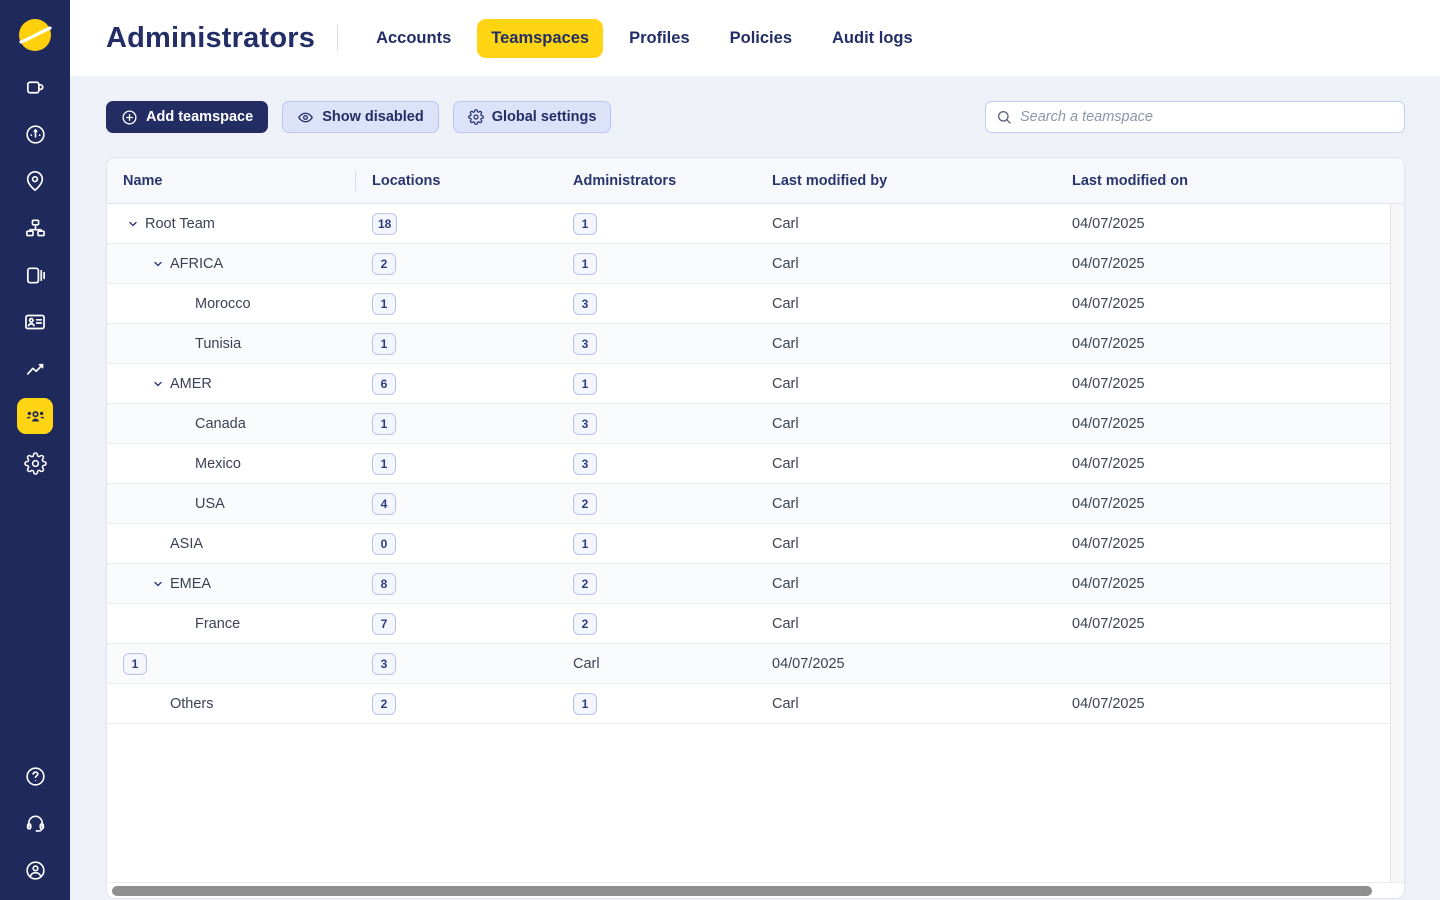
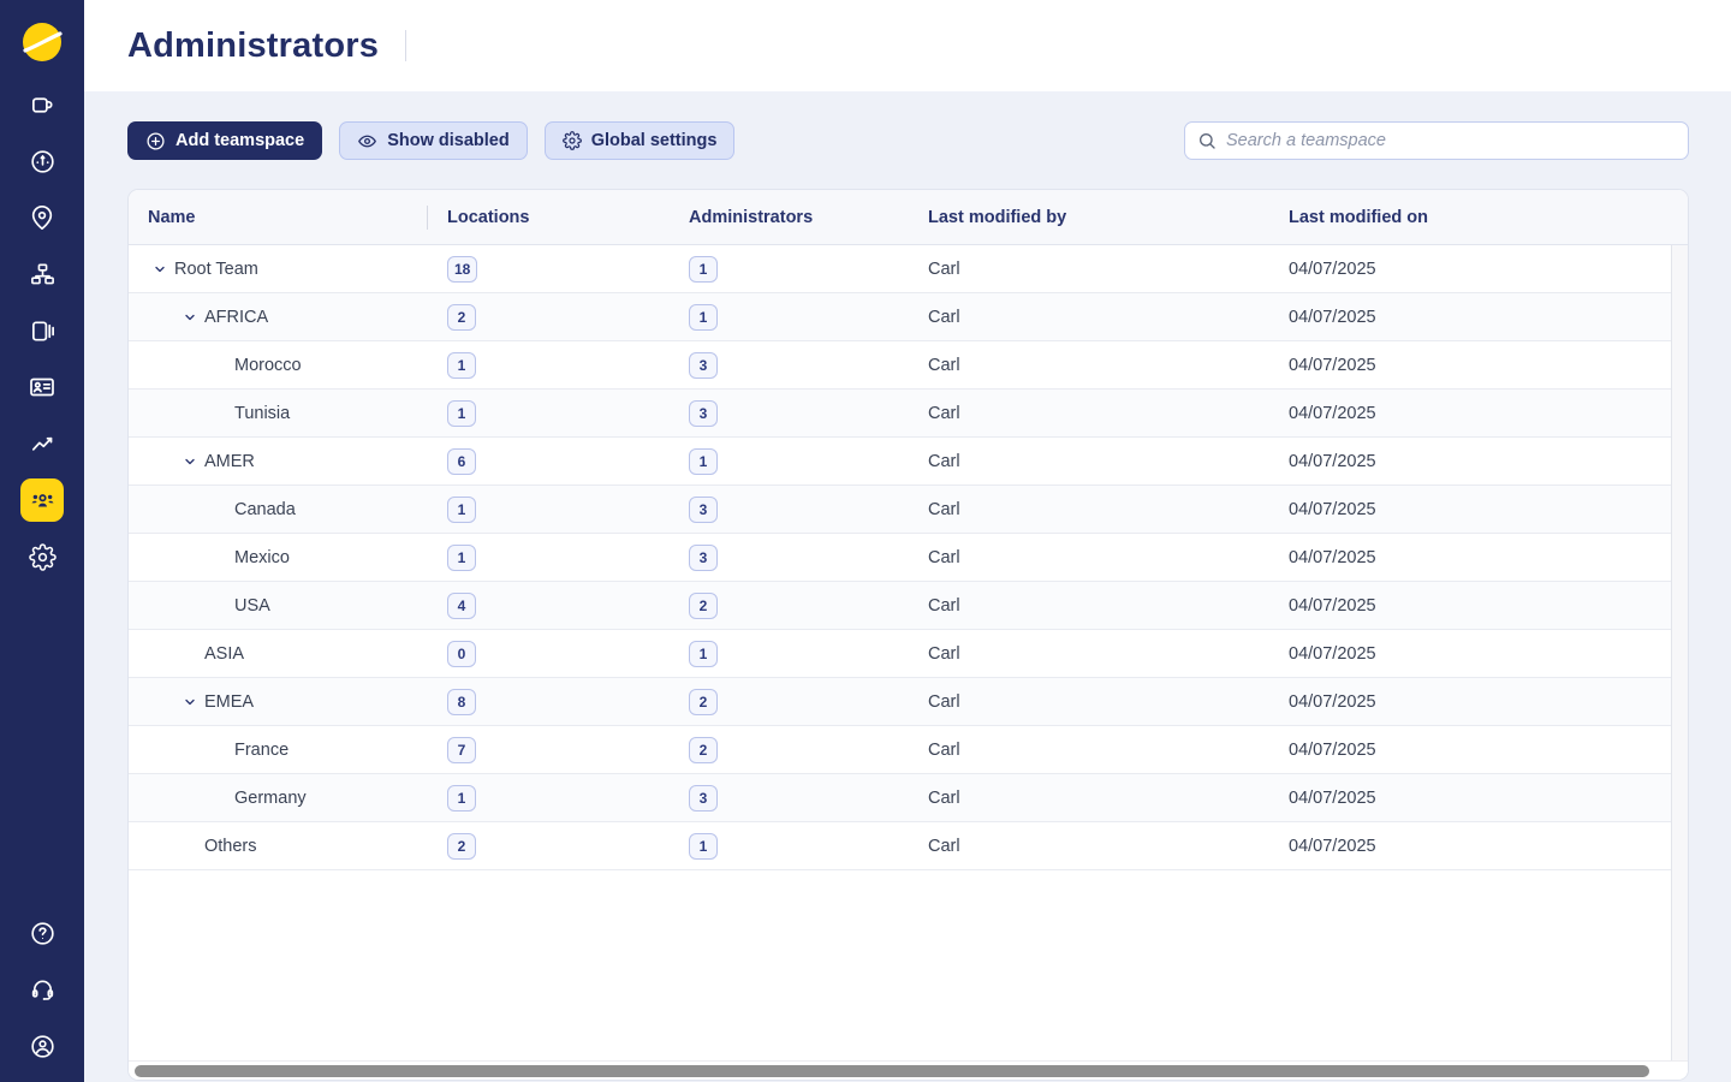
  Administrators
- Accounts
- Teamspaces
- Profiles
- Policies
- Audit logs
  Add teamspace
  Show disabled
  Global settings
  Search a teamspace
  Name
  Locations
  Administrators
  Last modified by
  Last modified on
  Root Team
  18
  1
  Carl
  04/07/2025
  AFRICA
  2
  1
  Carl
  04/07/2025
  Morocco
  1
  3
  Carl
  04/07/2025
  Tunisia
  1
  3
  Carl
  04/07/2025
  AMER
  6
  1
  Carl
  04/07/2025
  Canada
  1
  3
  Carl
  04/07/2025
  Mexico
  1
  3
  Carl
  04/07/2025
  USA
  4
  2
  Carl
  04/07/2025
  ASIA
  0
  1
  Carl
  04/07/2025
  EMEA
  8
  2
  Carl
  04/07/2025
  France
  7
  2
  Carl
  04/07/2025
+ Germany
  1
  3
  Carl
  04/07/2025
  Others
  2
  1
  Carl
  04/07/2025
